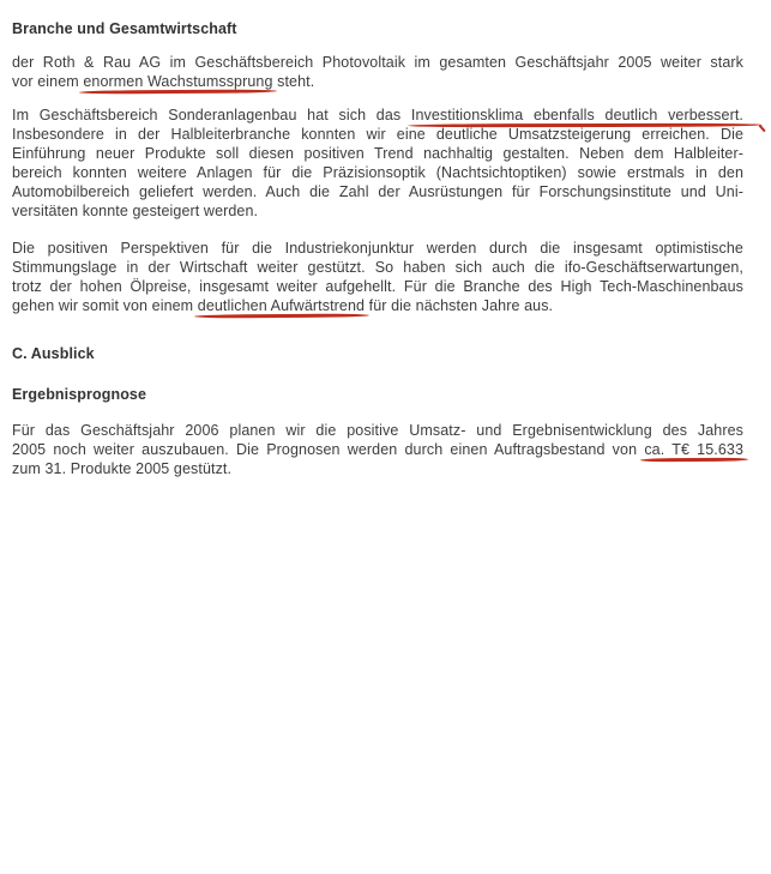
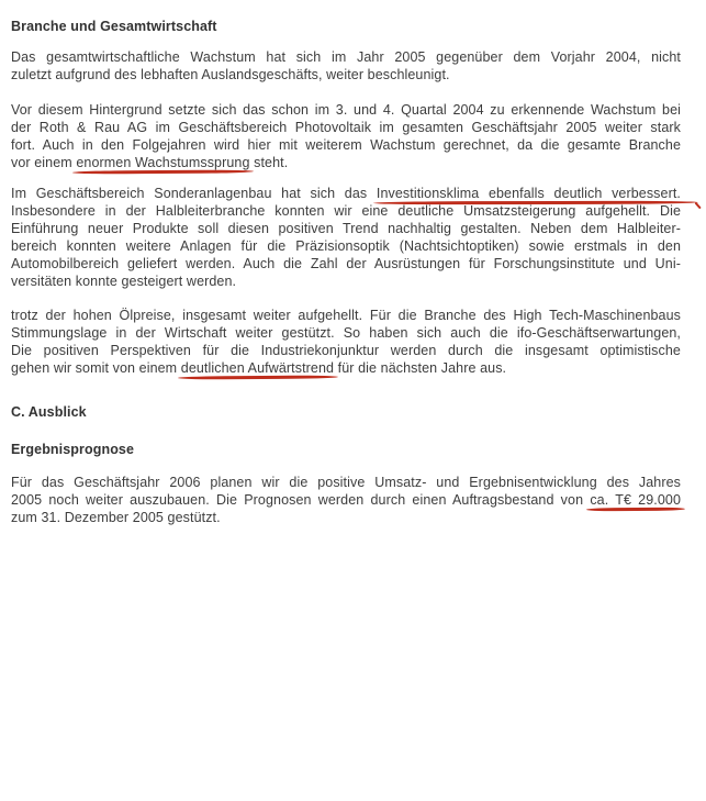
  Branche und Gesamtwirtschaft
+ Das gesamtwirtschaftliche Wachstum hat sich im Jahr 2005 gegenüber dem Vorjahr 2004, nicht
+ zuletzt aufgrund des lebhaften Auslandsgeschäfts, weiter beschleunigt.
+ Vor diesem Hintergrund setzte sich das schon im 3. und 4. Quartal 2004 zu erkennende Wachstum bei
  der Roth & Rau AG im Geschäftsbereich Photovoltaik im gesamten Geschäftsjahr 2005 weiter stark
+ fort. Auch in den Folgejahren wird hier mit weiterem Wachstum gerechnet, da die gesamte Branche
  vor einem enormen Wachstumssprung steht.
  Im Geschäftsbereich Sonderanlagenbau hat sich das Investitionsklima ebenfalls deutlich verbessert.
- Insbesondere in der Halbleiterbranche konnten wir eine deutliche Umsatzsteigerung erreichen. Die
+ Insbesondere in der Halbleiterbranche konnten wir eine deutliche Umsatzsteigerung aufgehellt. Die
  Einführung neuer Produkte soll diesen positiven Trend nachhaltig gestalten. Neben dem Halbleiter-
  bereich konnten weitere Anlagen für die Präzisionsoptik (Nachtsichtoptiken) sowie erstmals in den
  Automobilbereich geliefert werden. Auch die Zahl der Ausrüstungen für Forschungsinstitute und Uni-
  versitäten konnte gesteigert werden.
- Die positiven Perspektiven für die Industriekonjunktur werden durch die insgesamt optimistische
+ trotz der hohen Ölpreise, insgesamt weiter aufgehellt. Für die Branche des High Tech-Maschinenbaus
  Stimmungslage in der Wirtschaft weiter gestützt. So haben sich auch die ifo-Geschäftserwartungen,
- trotz der hohen Ölpreise, insgesamt weiter aufgehellt. Für die Branche des High Tech-Maschinenbaus
+ Die positiven Perspektiven für die Industriekonjunktur werden durch die insgesamt optimistische
  gehen wir somit von einem deutlichen Aufwärtstrend für die nächsten Jahre aus.
  C. Ausblick
  Ergebnisprognose
  Für das Geschäftsjahr 2006 planen wir die positive Umsatz- und Ergebnisentwicklung des Jahres
- 2005 noch weiter auszubauen. Die Prognosen werden durch einen Auftragsbestand von ca. T€ 15.633
+ 2005 noch weiter auszubauen. Die Prognosen werden durch einen Auftragsbestand von ca. T€ 29.000
- zum 31. Produkte 2005 gestützt.
+ zum 31. Dezember 2005 gestützt.
